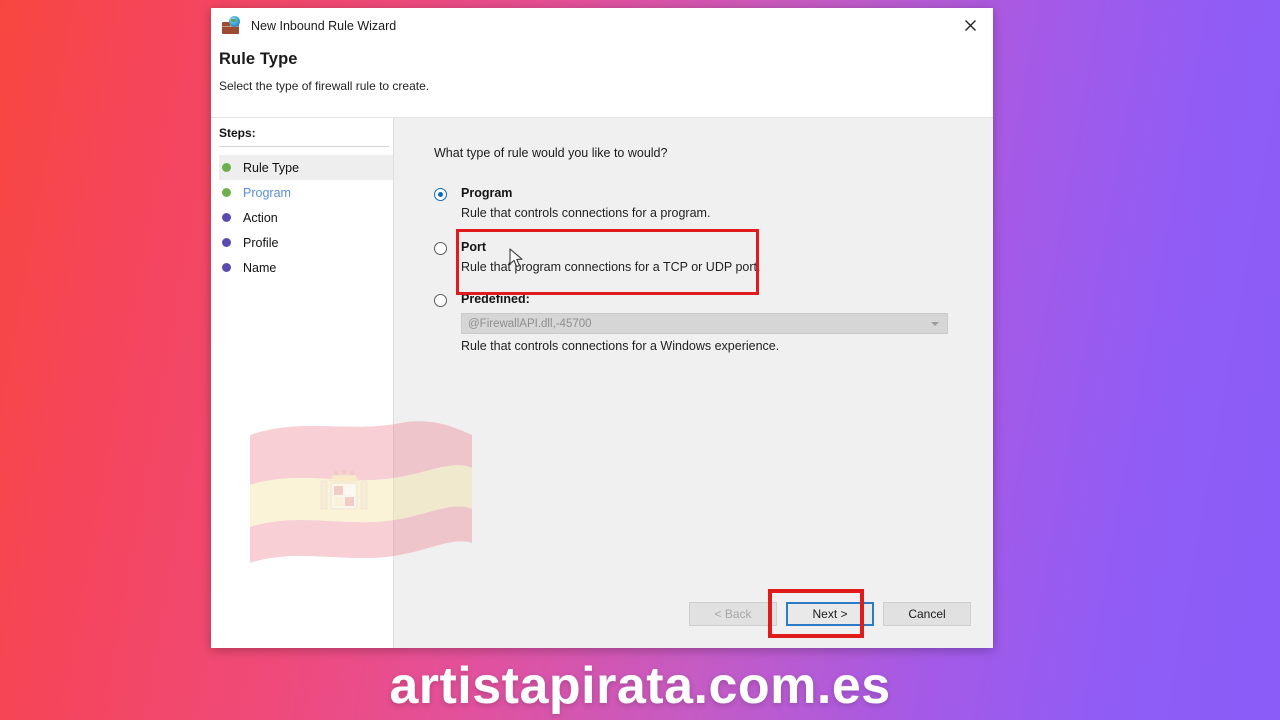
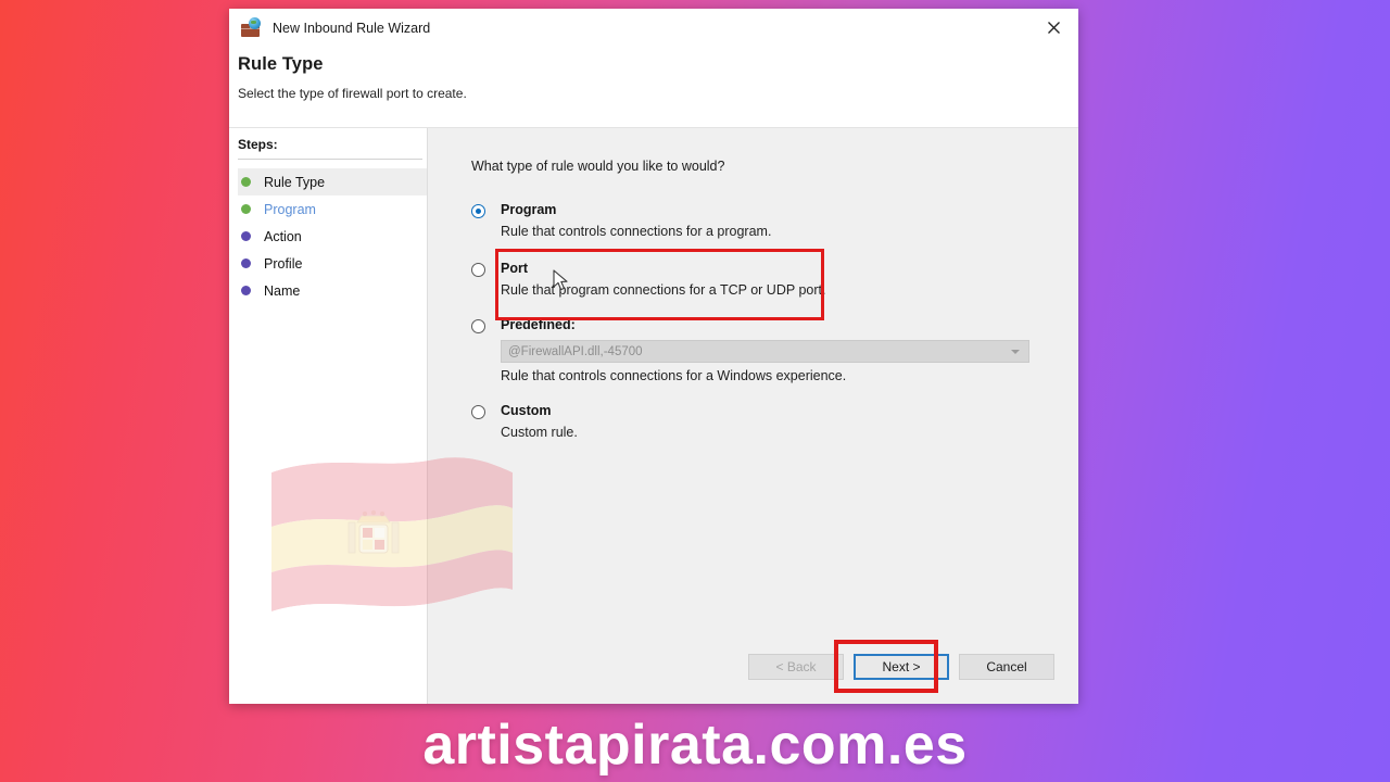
  New Inbound Rule Wizard
  Rule Type
- Select the type of firewall rule to create.
+ Select the type of firewall port to create.
  Steps:
  Rule Type
  Program
  Action
  Profile
  Name
  What type of rule would you like to would?
  Program
  Rule that controls connections for a program.
  Port
  Rule that program connections for a TCP or UDP port.
  Predefined:
  @FirewallAPI.dll,-45700
  Rule that controls connections for a Windows experience.
+ Custom
+ Custom rule.
  < Back
  Next >
  Cancel
  artistapirata.com.es
